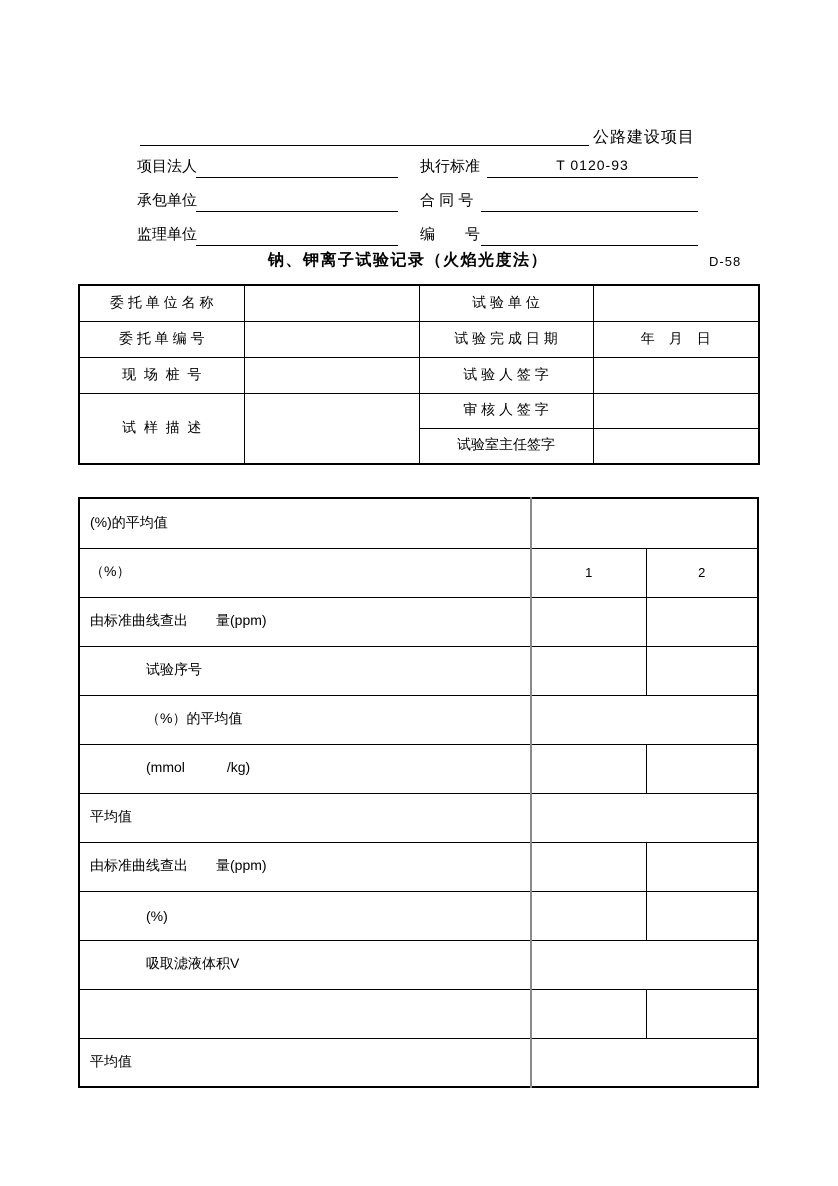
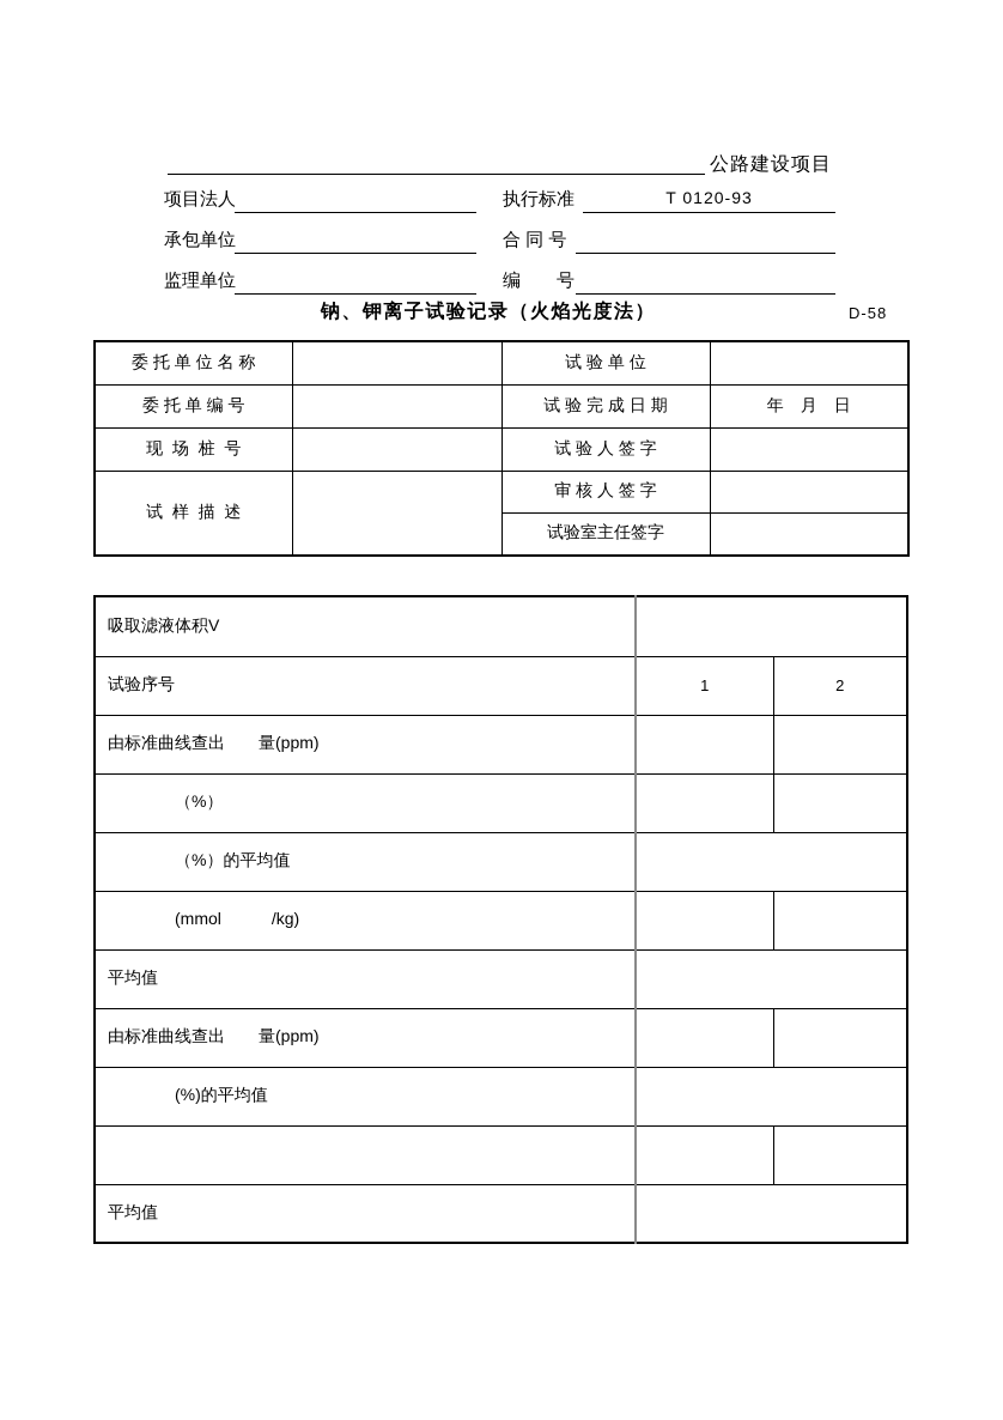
  公路建设项目
  项目法人
  执行标准
  T 0120-93
  承包单位
  合 同 号
  监理单位
  编 号
  钠、钾离子试验记录（火焰光度法）
  D-58
  委 托 单 位 名 称		试 验 单 位
  委 托 单 编 号		试 验 完 成 日 期	年 月 日
  现 场 桩 号		试 验 人 签 字
  试 样 描 述		审 核 人 签 字
  试验室主任签字
- (%)的平均值
+ 吸取滤液体积V
- （%）	1	2
+ 试验序号	1	2
  由标准曲线查出 量(ppm)
- 试验序号
+ （%）
  （%）的平均值
  (mmol /kg)
  平均值
  由标准曲线查出 量(ppm)
- (%)
- 吸取滤液体积V
+ (%)的平均值
  平均值
